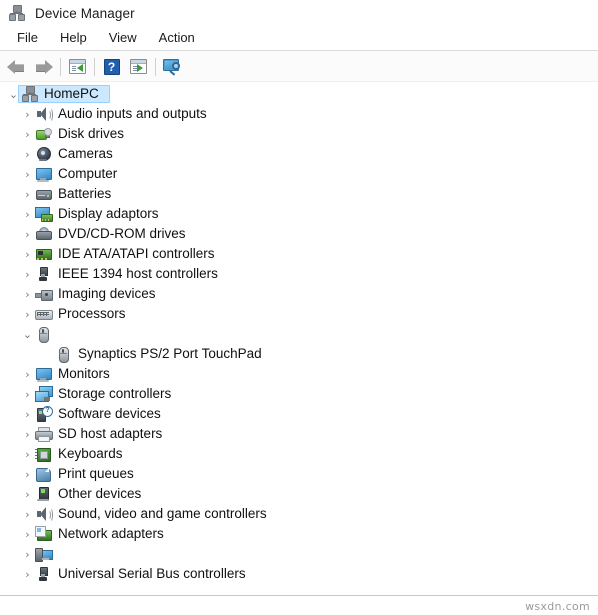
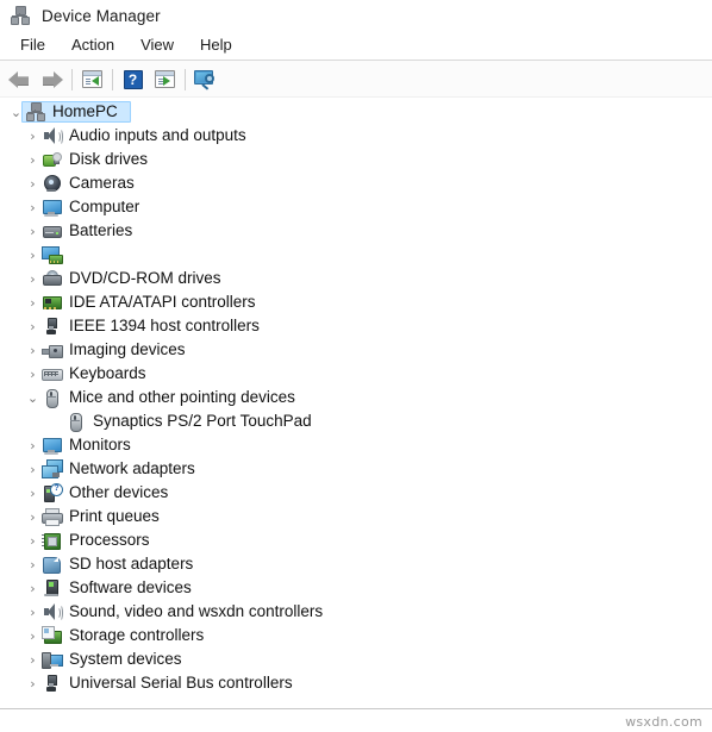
  Device Manager
  File
- Help
+ Action
  View
- Action
+ Help
  ?
  ⌄
  HomePC
  ›
  Audio inputs and outputs
  ›
  Disk drives
  ›
  Cameras
  ›
  Computer
  ›
  Batteries
  ›
- Display adaptors
  ›
  DVD/CD-ROM drives
  ›
  IDE ATA/ATAPI controllers
  ›
  IEEE 1394 host controllers
  ›
  Imaging devices
  ›
- Processors
+ Keyboards
  ⌄
+ Mice and other pointing devices
  Synaptics PS/2 Port TouchPad
  ›
  Monitors
  ›
- Storage controllers
+ Network adapters
  ›
- Software devices
+ Other devices
  ›
- SD host adapters
+ Print queues
  ›
- Keyboards
+ Processors
  ›
- Print queues
+ SD host adapters
  ›
- Other devices
+ Software devices
  ›
- Sound, video and game controllers
+ Sound, video and wsxdn controllers
  ›
- Network adapters
+ Storage controllers
  ›
+ System devices
  ›
  Universal Serial Bus controllers
  wsxdn.com
